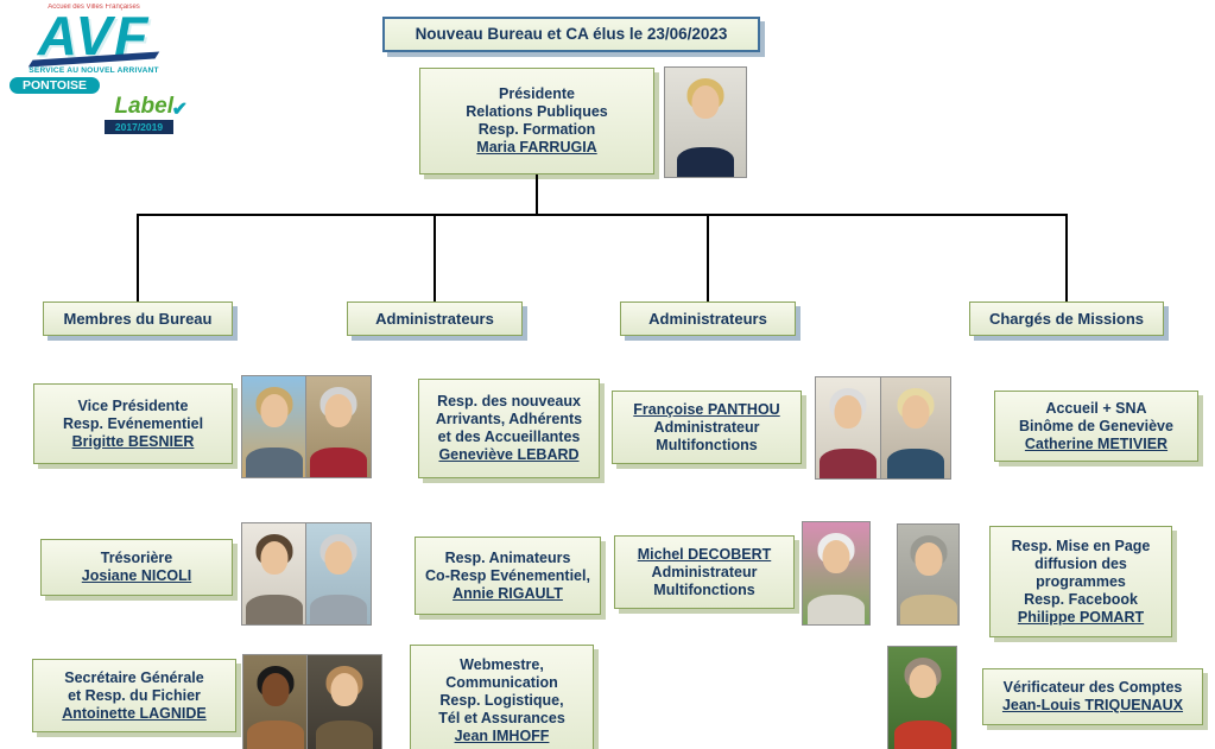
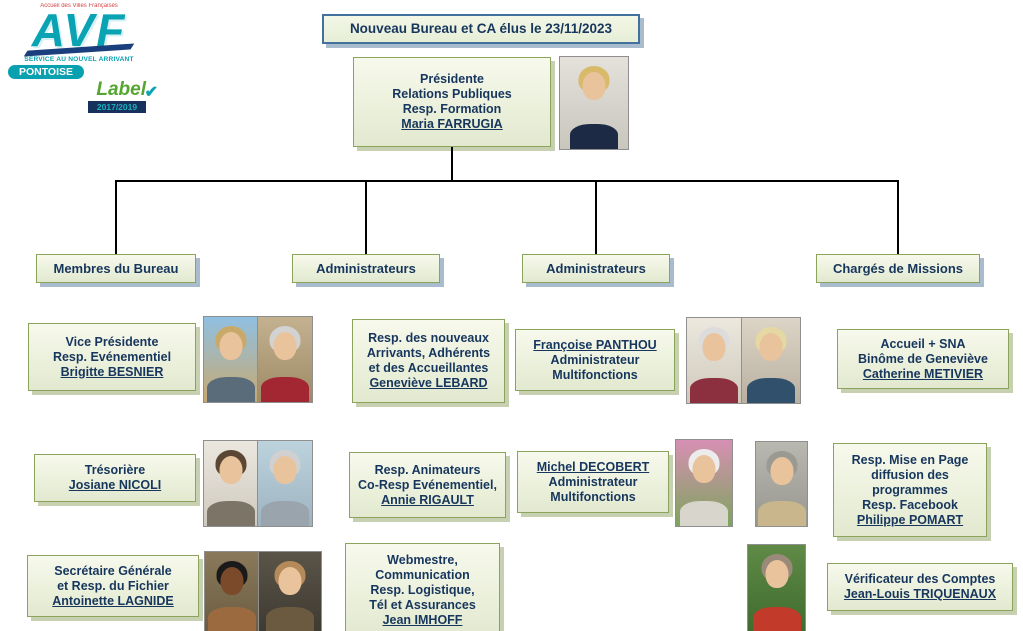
  AVF
  PONTOISE
  Label
  2017/2019
  ✔
- Nouveau Bureau et CA élus le 23/06/2023
+ Nouveau Bureau et CA élus le 23/11/2023
  Présidente
  Relations Publiques
  Resp. Formation
  Maria FARRUGIA
  Membres du Bureau
  Administrateurs
  Administrateurs
  Chargés de Missions
  Vice Présidente
  Resp. Evénementiel
  Brigitte BESNIER
  Resp. des nouveaux
  Arrivants, Adhérents
  et des Accueillantes
  Geneviève LEBARD
  Françoise PANTHOU
  Administrateur
  Multifonctions
  Accueil + SNA
  Binôme de Geneviève
  Catherine METIVIER
  Trésorière
  Josiane NICOLI
  Resp. Animateurs
  Co-Resp Evénementiel,
  Annie RIGAULT
  Michel DECOBERT
  Administrateur
  Multifonctions
  Resp. Mise en Page
  diffusion des
  programmes
  Resp. Facebook
  Philippe POMART
  Secrétaire Générale
  et Resp. du Fichier
  Antoinette LAGNIDE
  Webmestre,
  Communication
  Resp. Logistique,
  Tél et Assurances
  Jean IMHOFF
  Vérificateur des Comptes
  Jean-Louis TRIQUENAUX
